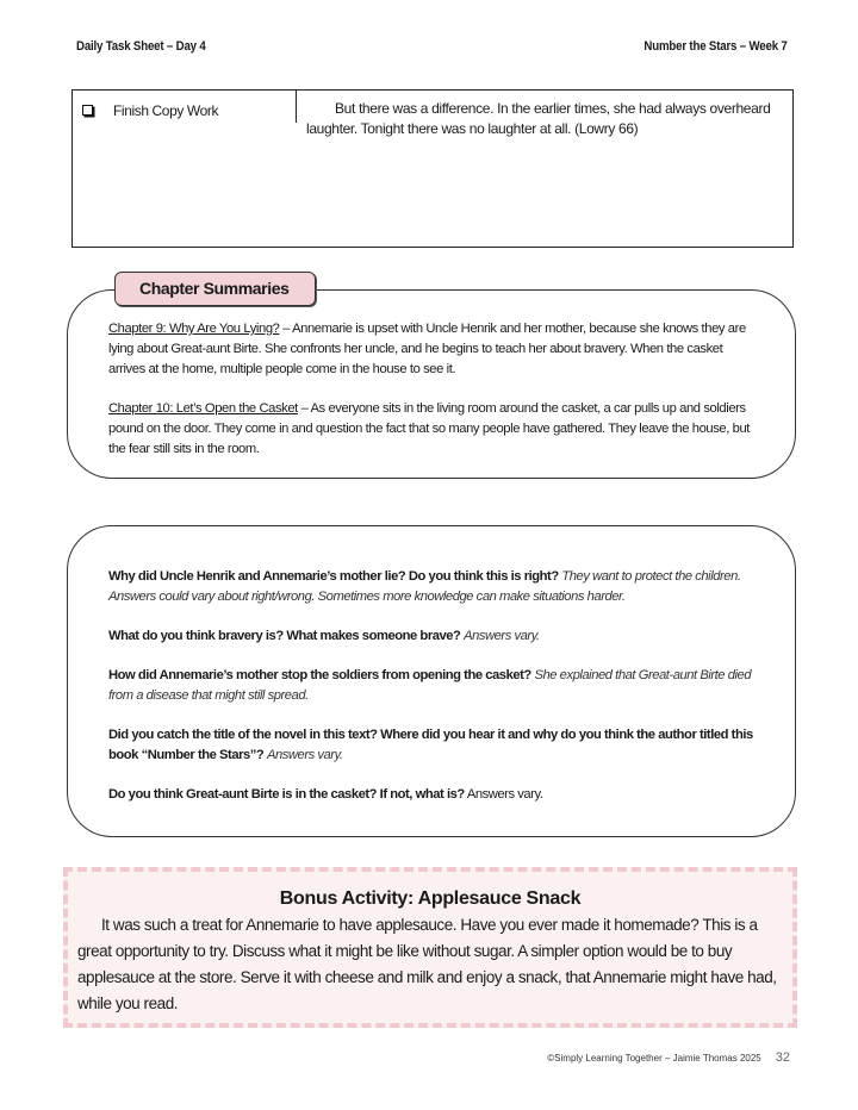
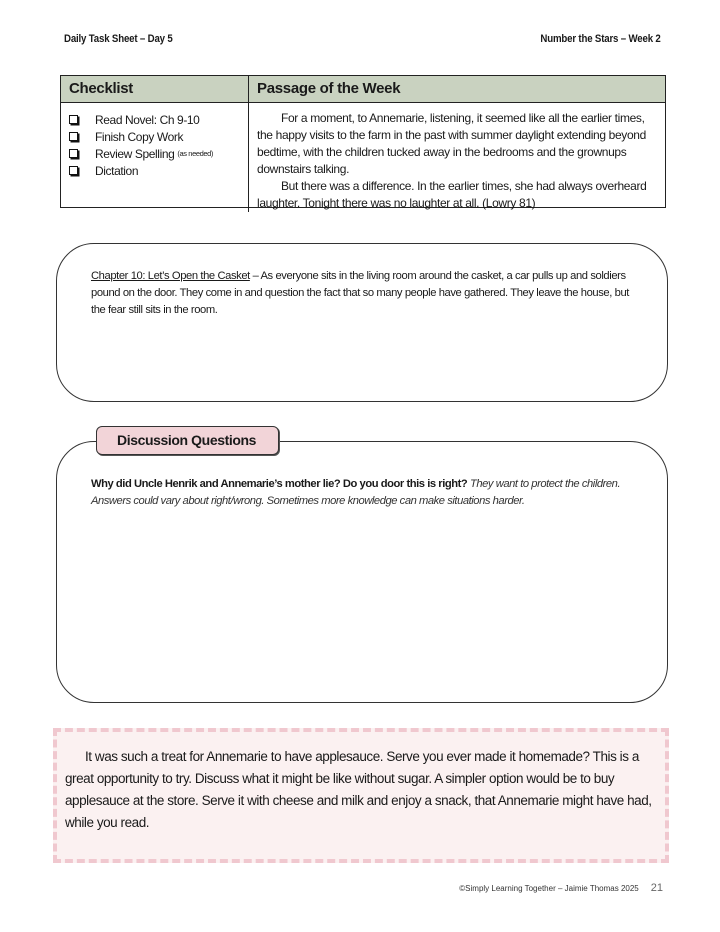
- Daily Task Sheet – Day 4
+ Daily Task Sheet – Day 5
- Number the Stars – Week 7
+ Number the Stars – Week 2
+ Checklist
+ Passage of the Week
+ Read Novel: Ch 9-10
  Finish Copy Work
+ Review Spelling
+ (as needed)
+ Dictation
+ For a moment, to Annemarie, listening, it seemed like all the earlier times, the happy visits to the farm in the past with summer daylight extending beyond bedtime, with the children tucked away in the bedrooms and the grownups downstairs talking.
- But there was a difference. In the earlier times, she had always overheard laughter. Tonight there was no laughter at all. (Lowry 66)
+ But there was a difference. In the earlier times, she had always overheard laughter. Tonight there was no laughter at all. (Lowry 81)
- Chapter Summaries
- Chapter 9: Why Are You Lying? – Annemarie is upset with Uncle Henrik and her mother, because she knows they are lying about Great-aunt Birte. She confronts her uncle, and he begins to teach her about bravery. When the casket arrives at the home, multiple people come in the house to see it.
  Chapter 10: Let’s Open the Casket – As everyone sits in the living room around the casket, a car pulls up and soldiers pound on the door. They come in and question the fact that so many people have gathered. They leave the house, but the fear still sits in the room.
+ Discussion Questions
- Why did Uncle Henrik and Annemarie’s mother lie? Do you think this is right? They want to protect the children. Answers could vary about right/wrong. Sometimes more knowledge can make situations harder.
+ Why did Uncle Henrik and Annemarie’s mother lie? Do you door this is right? They want to protect the children. Answers could vary about right/wrong. Sometimes more knowledge can make situations harder.
- What do you think bravery is? What makes someone brave? Answers vary.
- How did Annemarie’s mother stop the soldiers from opening the casket? She explained that Great-aunt Birte died from a disease that might still spread.
- Did you catch the title of the novel in this text? Where did you hear it and why do you think the author titled this book “Number the Stars”? Answers vary.
- Do you think Great-aunt Birte is in the casket? If not, what is? Answers vary.
- Bonus Activity: Applesauce Snack
- It was such a treat for Annemarie to have applesauce. Have you ever made it homemade? This is a great opportunity to try. Discuss what it might be like without sugar. A simpler option would be to buy applesauce at the store. Serve it with cheese and milk and enjoy a snack, that Annemarie might have had, while you read.
+ It was such a treat for Annemarie to have applesauce. Serve you ever made it homemade? This is a great opportunity to try. Discuss what it might be like without sugar. A simpler option would be to buy applesauce at the store. Serve it with cheese and milk and enjoy a snack, that Annemarie might have had, while you read.
  ©Simply Learning Together – Jaimie Thomas 2025
- 32
+ 21
